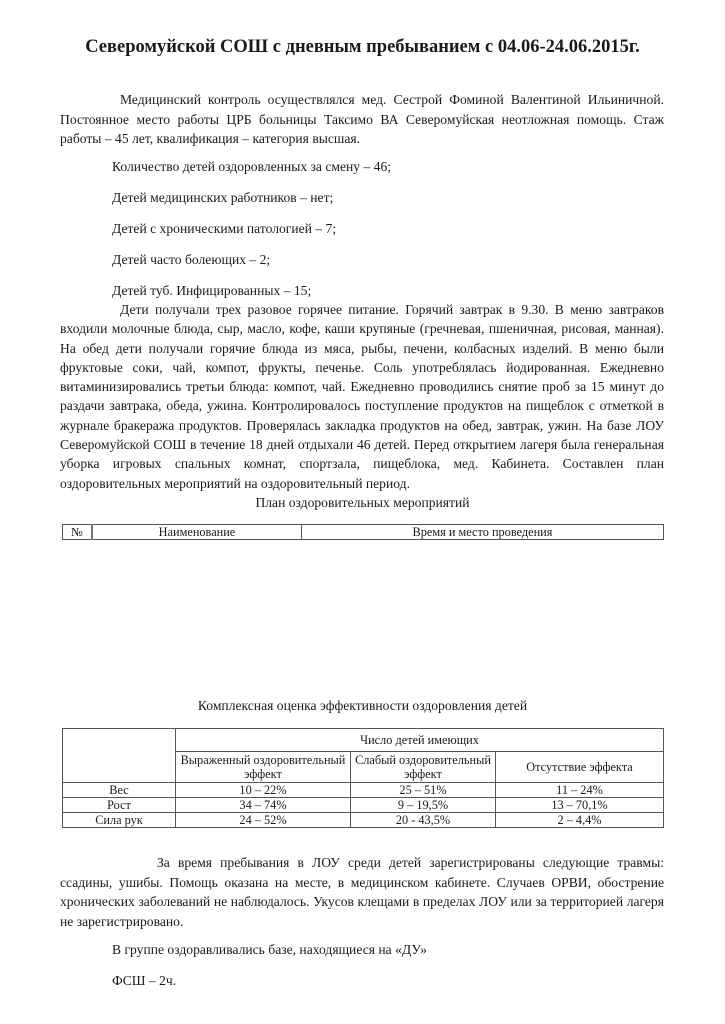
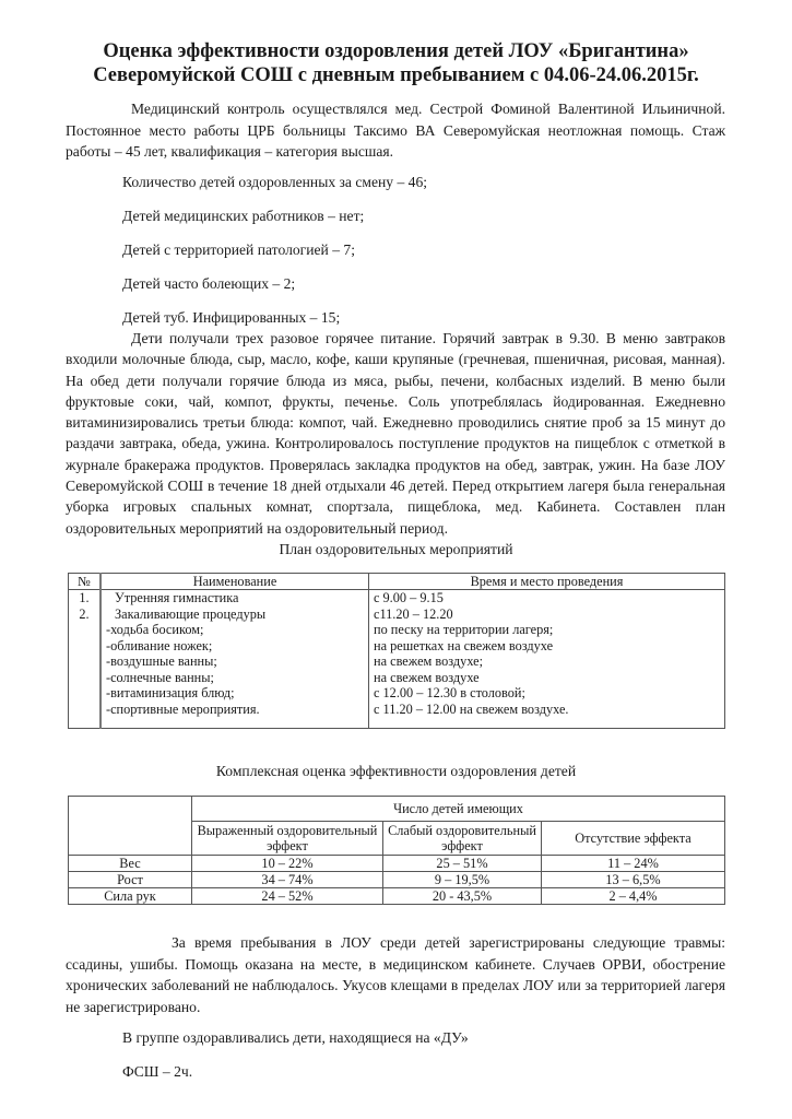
+ Оценка эффективности оздоровления детей ЛОУ «Бригантина»
  Северомуйской СОШ с дневным пребыванием с 04.06-24.06.2015г.
  Медицинский контроль осуществлялся мед. Сестрой Фоминой Валентиной Ильиничной. Постоянное место работы ЦРБ больницы Таксимо ВА Северомуйская неотложная помощь. Стаж работы – 45 лет, квалификация – категория высшая.
  Количество детей оздоровленных за смену – 46;
  Детей медицинских работников – нет;
- Детей с хроническими патологией – 7;
+ Детей с территорией патологией – 7;
  Детей часто болеющих – 2;
  Детей туб. Инфицированных – 15;
  Дети получали трех разовое горячее питание. Горячий завтрак в 9.30. В меню завтраков входили молочные блюда, сыр, масло, кофе, каши крупяные (гречневая, пшеничная, рисовая, манная). На обед дети получали горячие блюда из мяса, рыбы, печени, колбасных изделий. В меню были фруктовые соки, чай, компот, фрукты, печенье. Соль употреблялась йодированная. Ежедневно витаминизировались третьи блюда: компот, чай. Ежедневно проводились снятие проб за 15 минут до раздачи завтрака, обеда, ужина. Контролировалось поступление продуктов на пищеблок с отметкой в журнале бракеража продуктов. Проверялась закладка продуктов на обед, завтрак, ужин. На базе ЛОУ Северомуйской СОШ в течение 18 дней отдыхали 46 детей. Перед открытием лагеря была генеральная уборка игровых спальных комнат, спортзала, пищеблока, мед. Кабинета. Составлен план оздоровительных мероприятий на оздоровительный период.
  План оздоровительных мероприятий
  №	Наименование	Время и место проведения
+ 1. 2.	Утренняя гимнастика Закаливающие процедуры -ходьба босиком; -обливание ножек; -воздушные ванны; -солнечные ванны; -витаминизация блюд; -спортивные мероприятия.	с 9.00 – 9.15 с11.20 – 12.20 по песку на территории лагеря; на решетках на свежем воздухе на свежем воздухе; на свежем воздухе с 12.00 – 12.30 в столовой; с 11.20 – 12.00 на свежем воздухе.
  Комплексная оценка эффективности оздоровления детей
  	Число детей имеющих
  Выраженный оздоровительный эффект	Слабый оздоровительный эффект	Отсутствие эффекта
  Вес	10 – 22%	25 – 51%	11 – 24%
- Рост	34 – 74%	9 – 19,5%	13 – 70,1%
+ Рост	34 – 74%	9 – 19,5%	13 – 6,5%
  Сила рук	24 – 52%	20 - 43,5%	2 – 4,4%
  За время пребывания в ЛОУ среди детей зарегистрированы следующие травмы: ссадины, ушибы. Помощь оказана на месте, в медицинском кабинете. Случаев ОРВИ, обострение хронических заболеваний не наблюдалось. Укусов клещами в пределах ЛОУ или за территорией лагеря не зарегистрировано.
- В группе оздоравливались базе, находящиеся на «ДУ»
+ В группе оздоравливались дети, находящиеся на «ДУ»
  ФСШ – 2ч.
